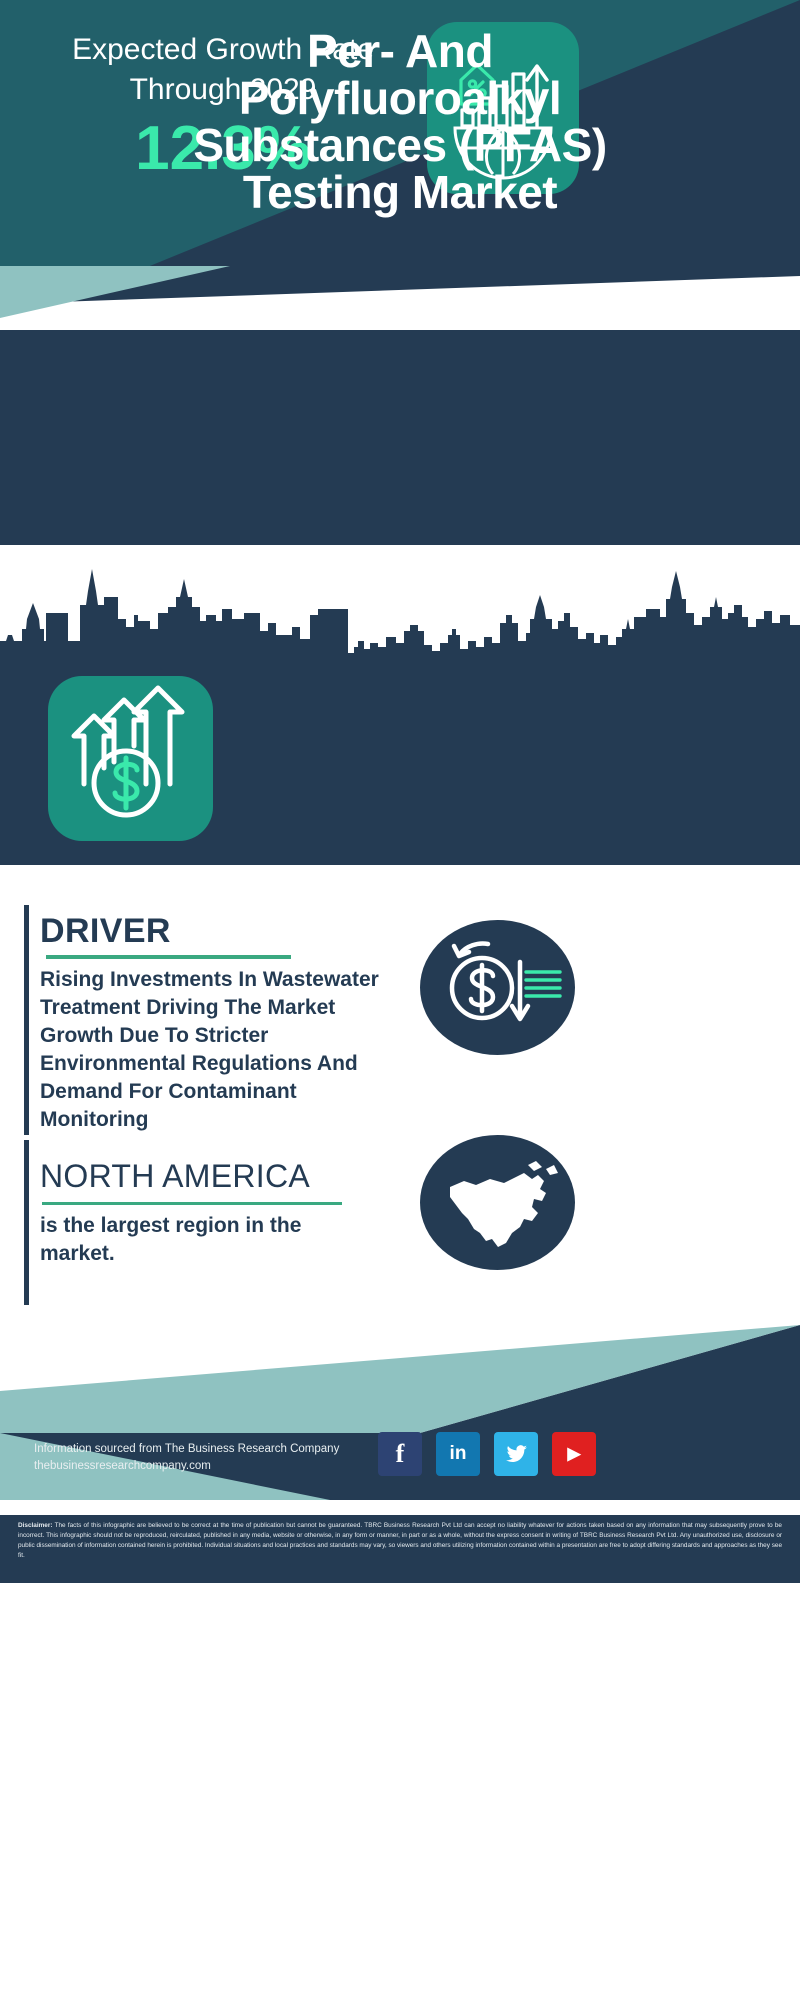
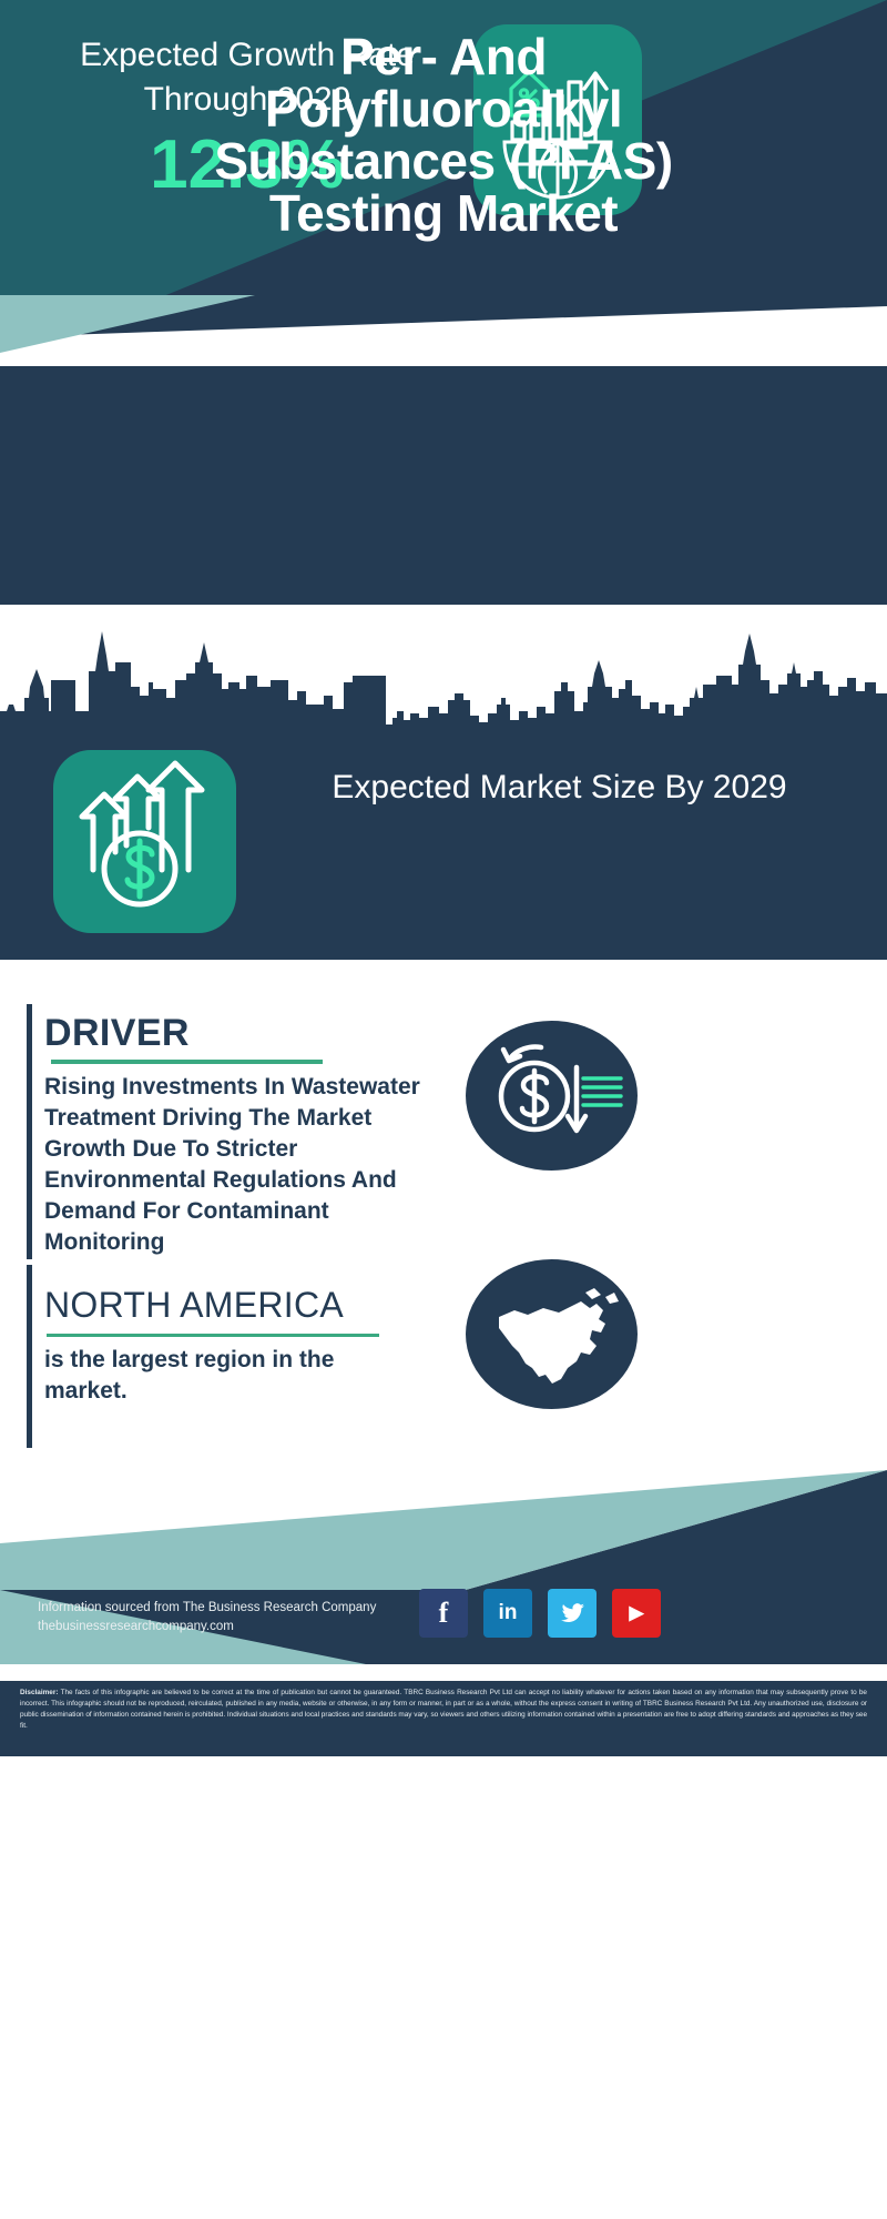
  Per- And
  Polyfluoroalkyl
  Substances (PFAS)
  Testing Market
  Expected Growth Rate Through 2029
  12.3%
+ Expected Market Size By 2029
  DRIVER
  Rising Investments In Wastewater Treatment Driving The Market Growth Due To Stricter Environmental Regulations And Demand For Contaminant Monitoring
  NORTH AMERICA
  is the largest region in the market.
  Information sourced from The Business Research Company
  thebusinessresearchcompany.com
  f
  in
  ▶
